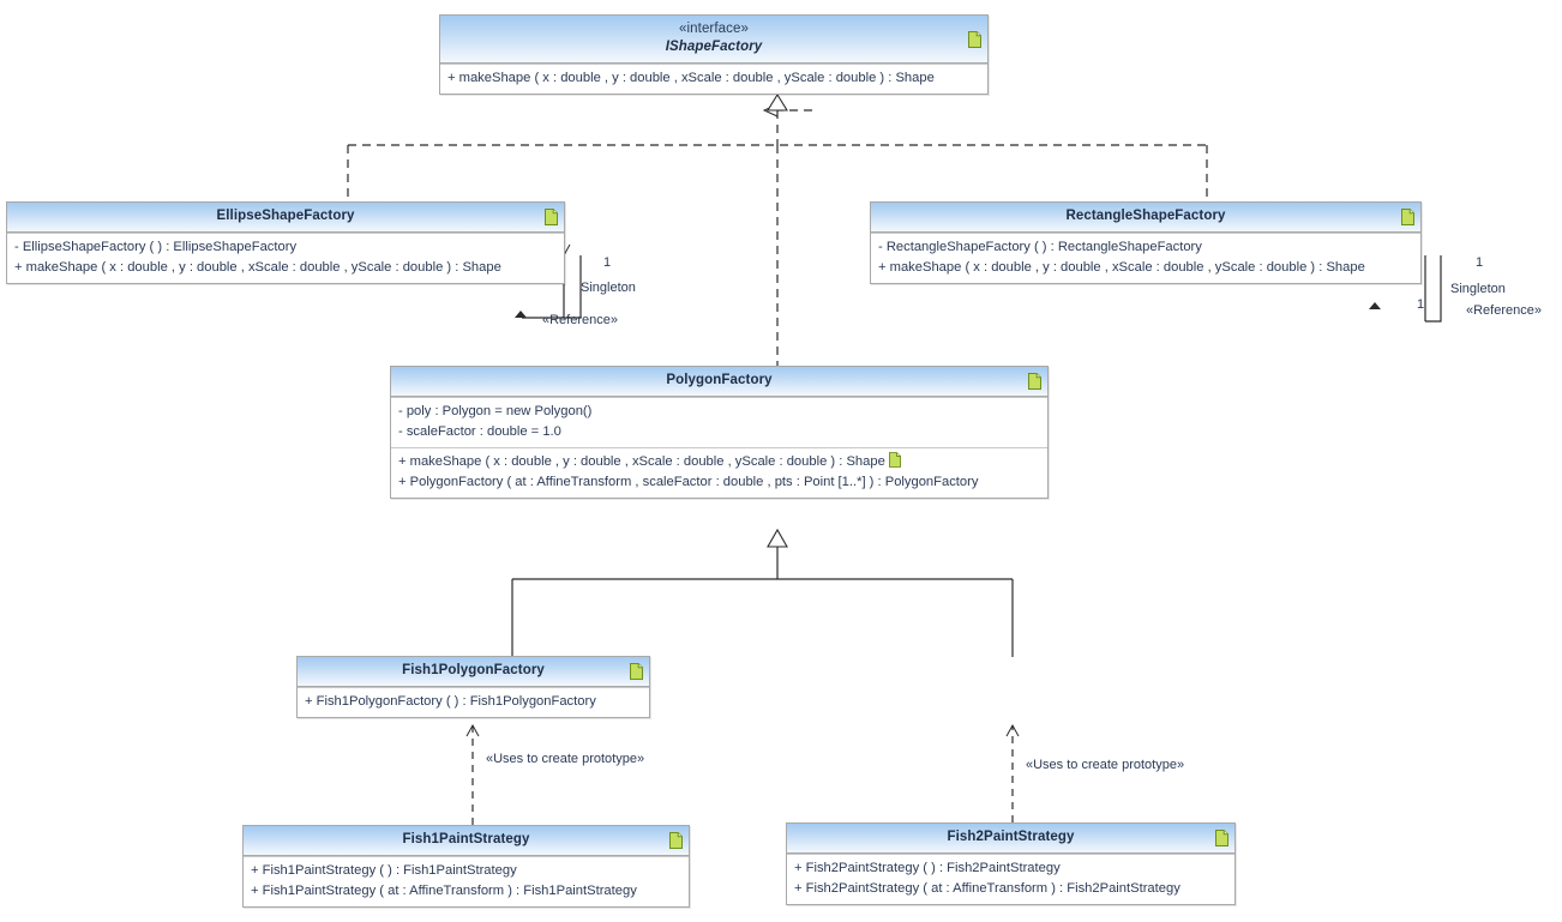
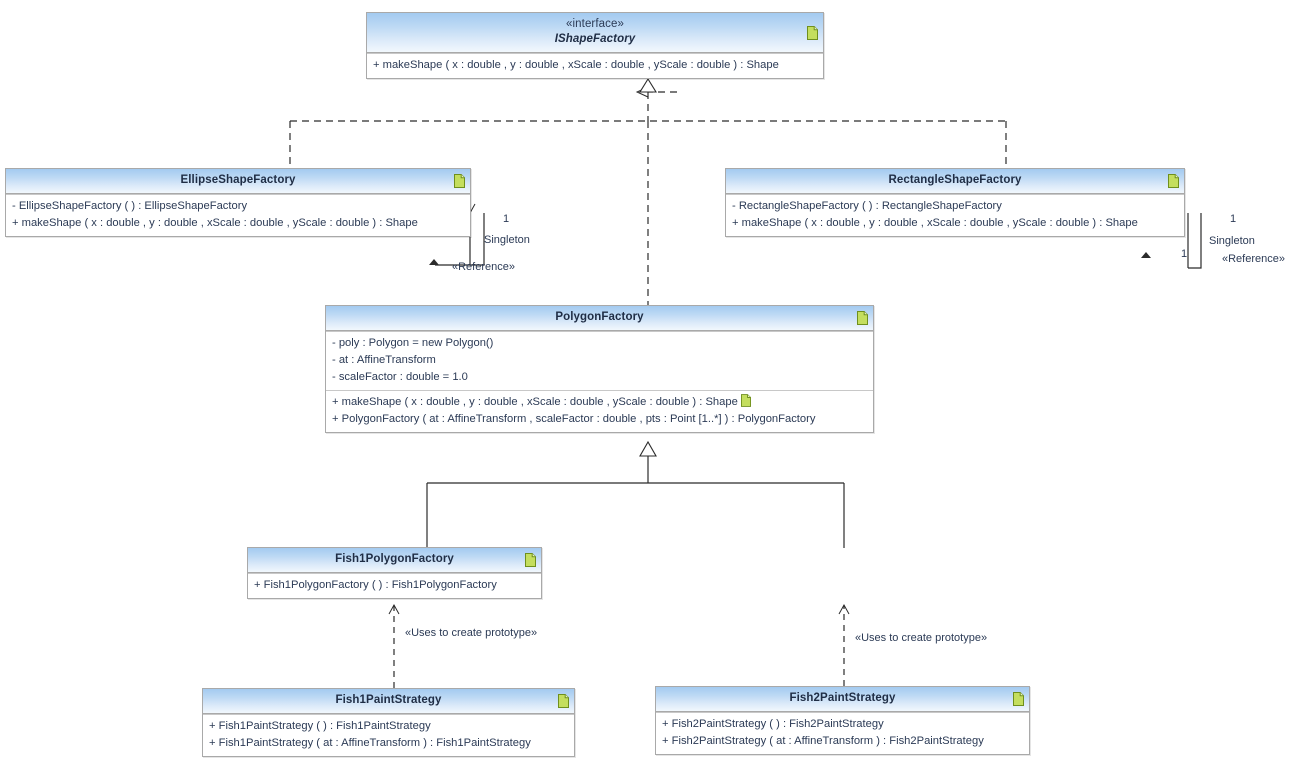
  «interface»
  IShapeFactory
  + makeShape ( x : double , y : double , xScale : double , yScale : double ) : Shape
  EllipseShapeFactory
  - EllipseShapeFactory ( ) : EllipseShapeFactory
  + makeShape ( x : double , y : double , xScale : double , yScale : double ) : Shape
  RectangleShapeFactory
  - RectangleShapeFactory ( ) : RectangleShapeFactory
  + makeShape ( x : double , y : double , xScale : double , yScale : double ) : Shape
  PolygonFactory
  - poly : Polygon = new Polygon()
+ - at : AffineTransform
  - scaleFactor : double = 1.0
  + makeShape ( x : double , y : double , xScale : double , yScale : double ) : Shape
  + PolygonFactory ( at : AffineTransform , scaleFactor : double , pts : Point [1..*] ) : PolygonFactory
  Fish1PolygonFactory
  + Fish1PolygonFactory ( ) : Fish1PolygonFactory
  Fish1PaintStrategy
  + Fish1PaintStrategy ( ) : Fish1PaintStrategy
  + Fish1PaintStrategy ( at : AffineTransform ) : Fish1PaintStrategy
  Fish2PaintStrategy
  + Fish2PaintStrategy ( ) : Fish2PaintStrategy
  + Fish2PaintStrategy ( at : AffineTransform ) : Fish2PaintStrategy
  1
  Singleton
  «Reference»
  1
  1
  Singleton
  «Reference»
  «Uses to create prototype»
  «Uses to create prototype»
